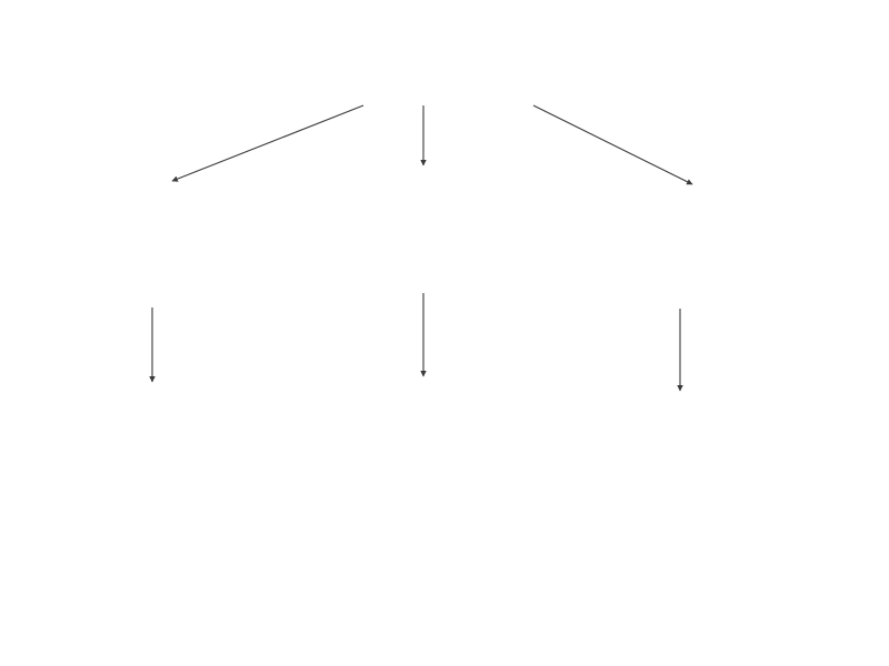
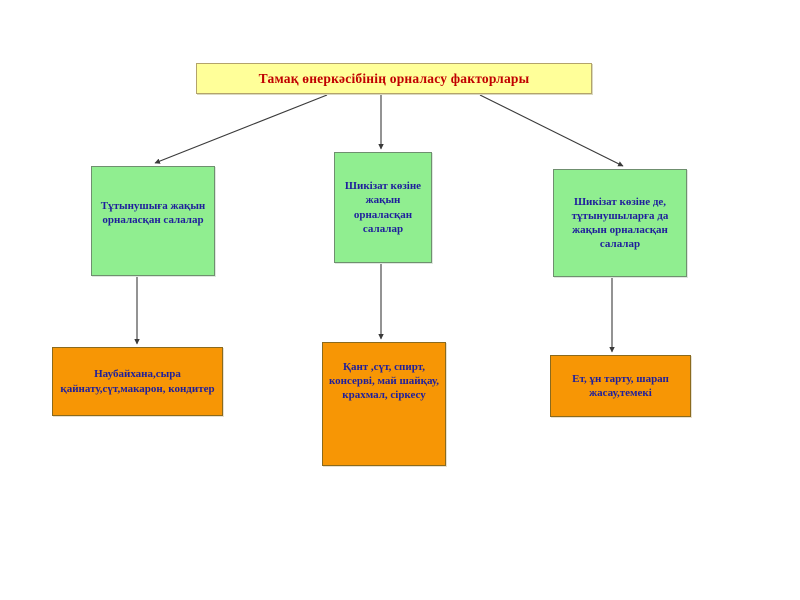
+ Тамақ өнеркәсібінің орналасу факторлары
+ Тұтынушыға жақын орналасқан салалар
+ Шикізат көзіне жақын орналасқан салалар
+ Шикізат көзіне де, тұтынушыларға да жақын орналасқан салалар
+ Наубайхана,сыра қайнату,сүт,макарон, кондитер
+ Қант ,сүт, спирт, консерві, май шайқау, крахмал, сіркесу
+ Ет, ұн тарту, шарап жасау,темекі
